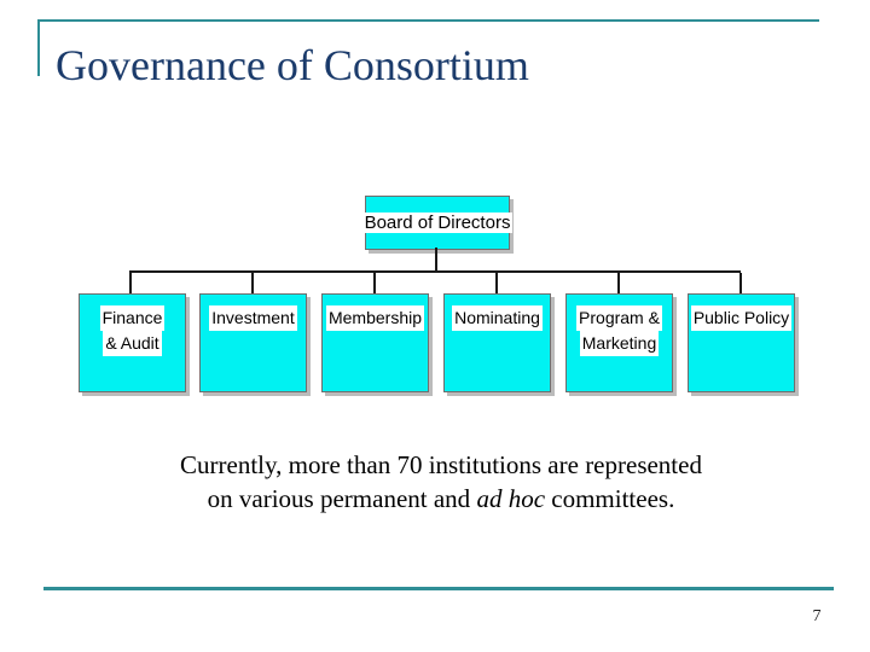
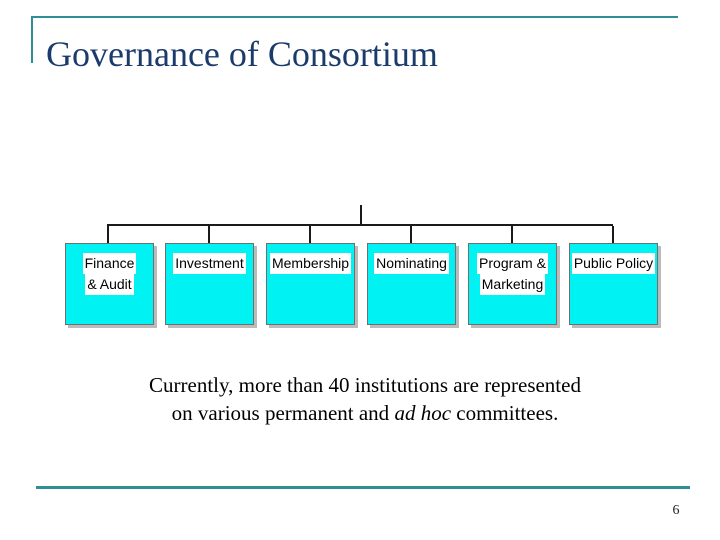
  Governance of Consortium
- Board of Directors
  Finance
  & Audit
  Investment
  Membership
  Nominating
  Program &
  Marketing
  Public Policy
- Currently, more than 70 institutions are represented
+ Currently, more than 40 institutions are represented
  on various permanent and ad hoc committees.
- 7
+ 6
